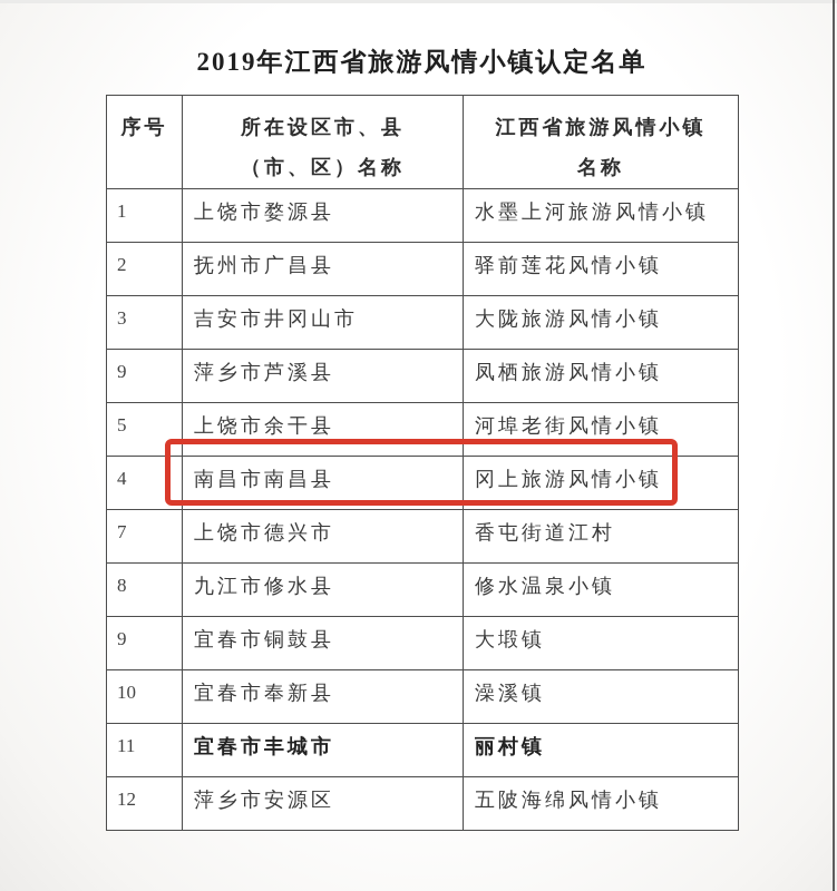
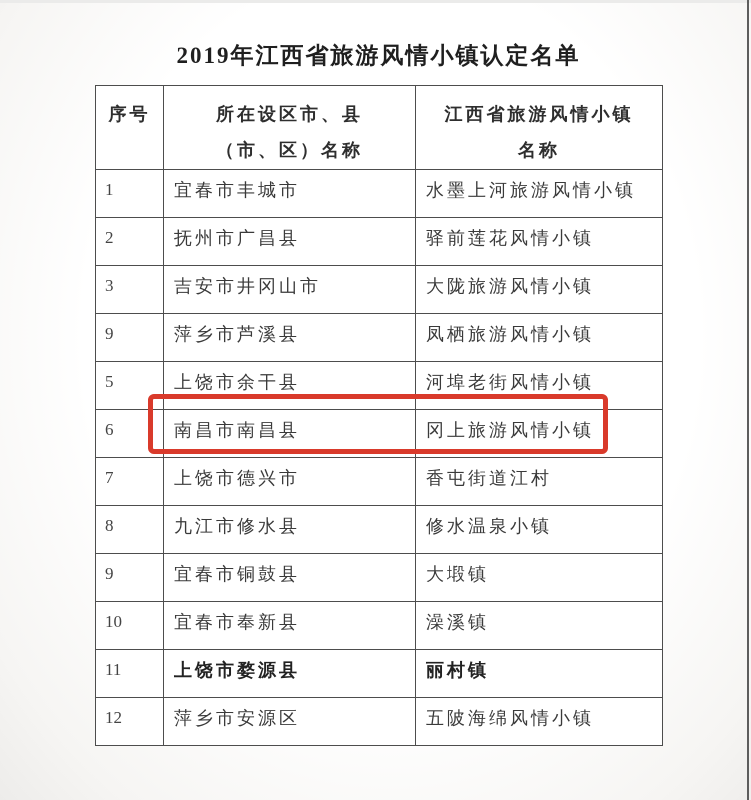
  2019年江西省旅游风情小镇认定名单
  序号	所在设区市、县 （市、区）名称	江西省旅游风情小镇 名称
- 1	上饶市婺源县	水墨上河旅游风情小镇
+ 1	宜春市丰城市	水墨上河旅游风情小镇
  2	抚州市广昌县	驿前莲花风情小镇
  3	吉安市井冈山市	大陇旅游风情小镇
  9	萍乡市芦溪县	凤栖旅游风情小镇
  5	上饶市余干县	河埠老街风情小镇
- 4	南昌市南昌县	冈上旅游风情小镇
+ 6	南昌市南昌县	冈上旅游风情小镇
  7	上饶市德兴市	香屯街道江村
  8	九江市修水县	修水温泉小镇
  9	宜春市铜鼓县	大塅镇
  10	宜春市奉新县	澡溪镇
- 11	宜春市丰城市	丽村镇
+ 11	上饶市婺源县	丽村镇
  12	萍乡市安源区	五陂海绵风情小镇
